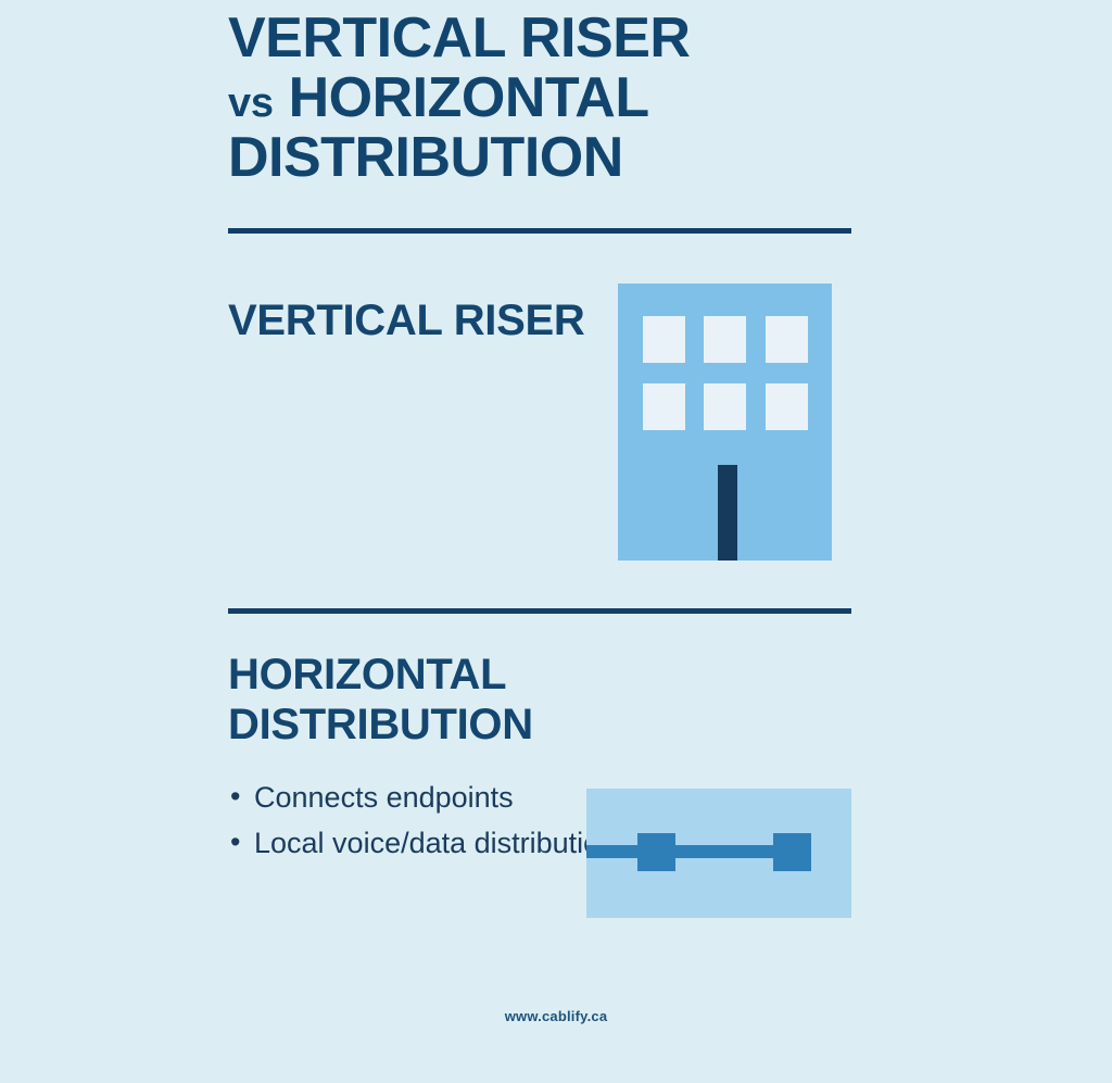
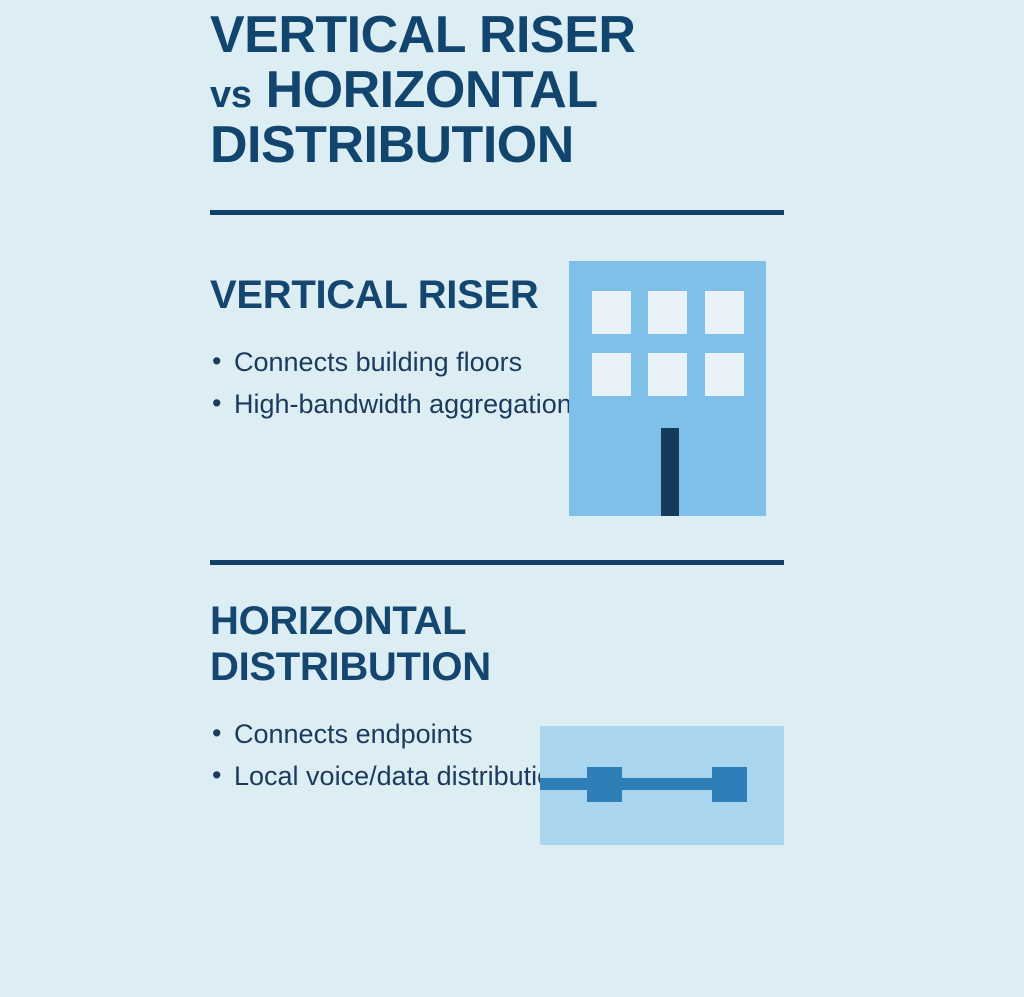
  VERTICAL RISER
  vs HORIZONTAL
  DISTRIBUTION
  VERTICAL RISER
+ Connects building floors
+ High-bandwidth aggregation
  HORIZONTAL DISTRIBUTION
  Connects endpoints
  Local voice/data distributi
- www.cablify.ca
